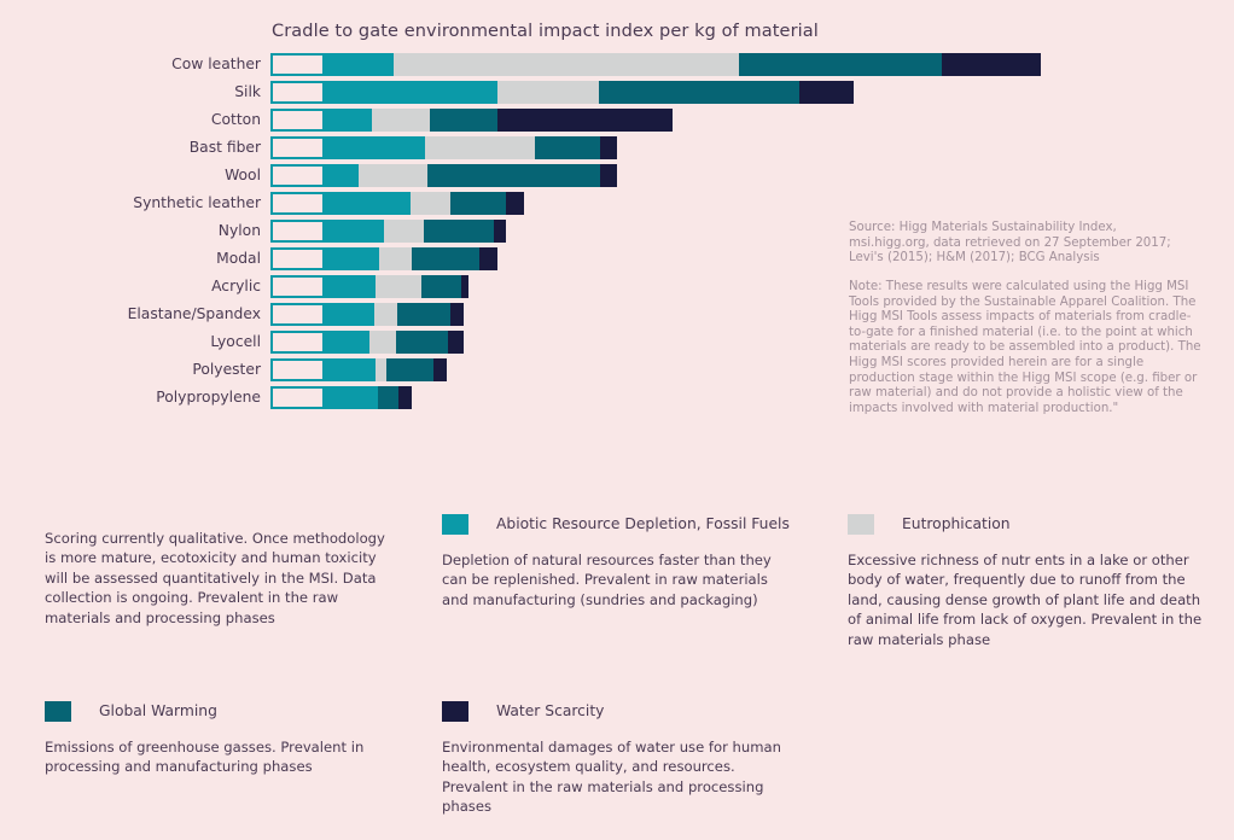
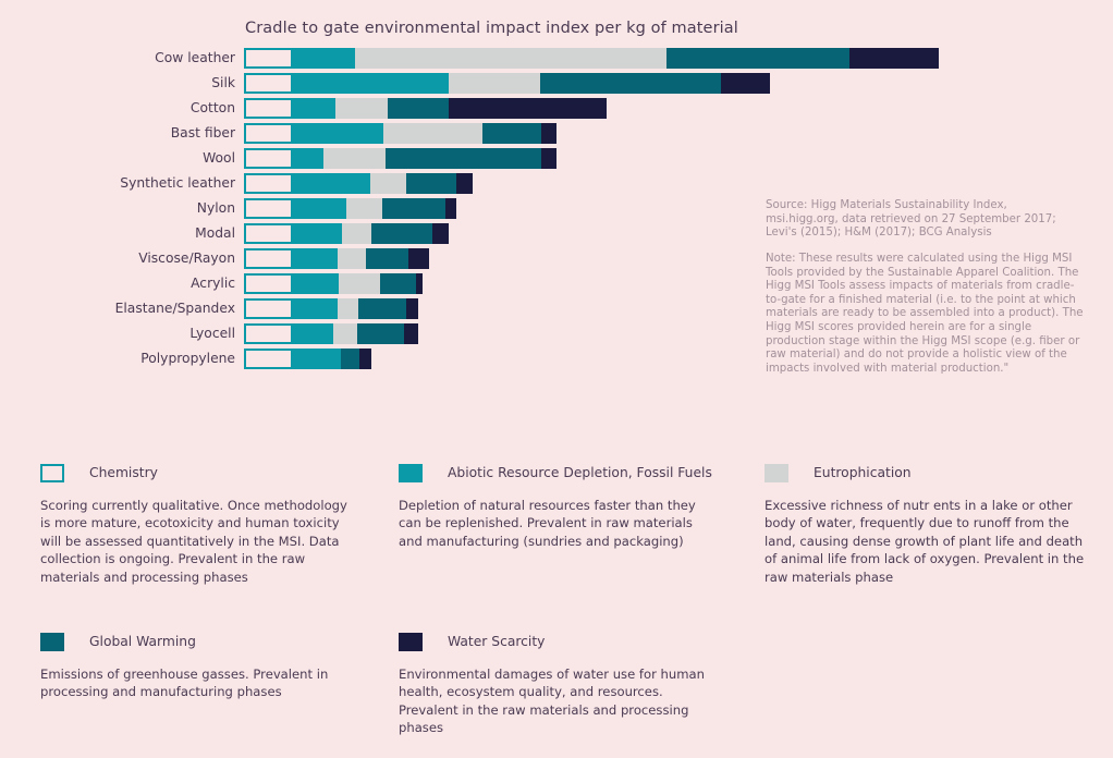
  Cradle to gate environmental impact index per kg of material
  Cow leather
  Silk
  Cotton
  Bast fiber
  Wool
  Synthetic leather
  Nylon
  Modal
+ Viscose/Rayon
  Acrylic
  Elastane/Spandex
  Lyocell
- Polyester
  Polypropylene
  Source: Higg Materials Sustainability Index, msi.higg.org, data retrieved on 27 September 2017; Levi's (2015); H&M (2017); BCG Analysis
  Note: These results were calculated using the Higg MSI Tools provided by the Sustainable Apparel Coalition. The Higg MSI Tools assess impacts of materials from cradle-to-gate for a finished material (i.e. to the point at which materials are ready to be assembled into a product). The Higg MSI scores provided herein are for a single production stage within the Higg MSI scope (e.g. fiber or raw material) and do not provide a holistic view of the impacts involved with material production."
+ Chemistry
  Scoring currently qualitative. Once methodology is more mature, ecotoxicity and human toxicity will be assessed quantitatively in the MSI. Data collection is ongoing. Prevalent in the raw materials and processing phases
  Abiotic Resource Depletion, Fossil Fuels
  Depletion of natural resources faster than they can be replenished. Prevalent in raw materials and manufacturing (sundries and packaging)
  Eutrophication
  Excessive richness of nutr ents in a lake or other body of water, frequently due to runoff from the land, causing dense growth of plant life and death of animal life from lack of oxygen. Prevalent in the raw materials phase
  Global Warming
  Emissions of greenhouse gasses. Prevalent in processing and manufacturing phases
  Water Scarcity
  Environmental damages of water use for human health, ecosystem quality, and resources. Prevalent in the raw materials and processing phases
